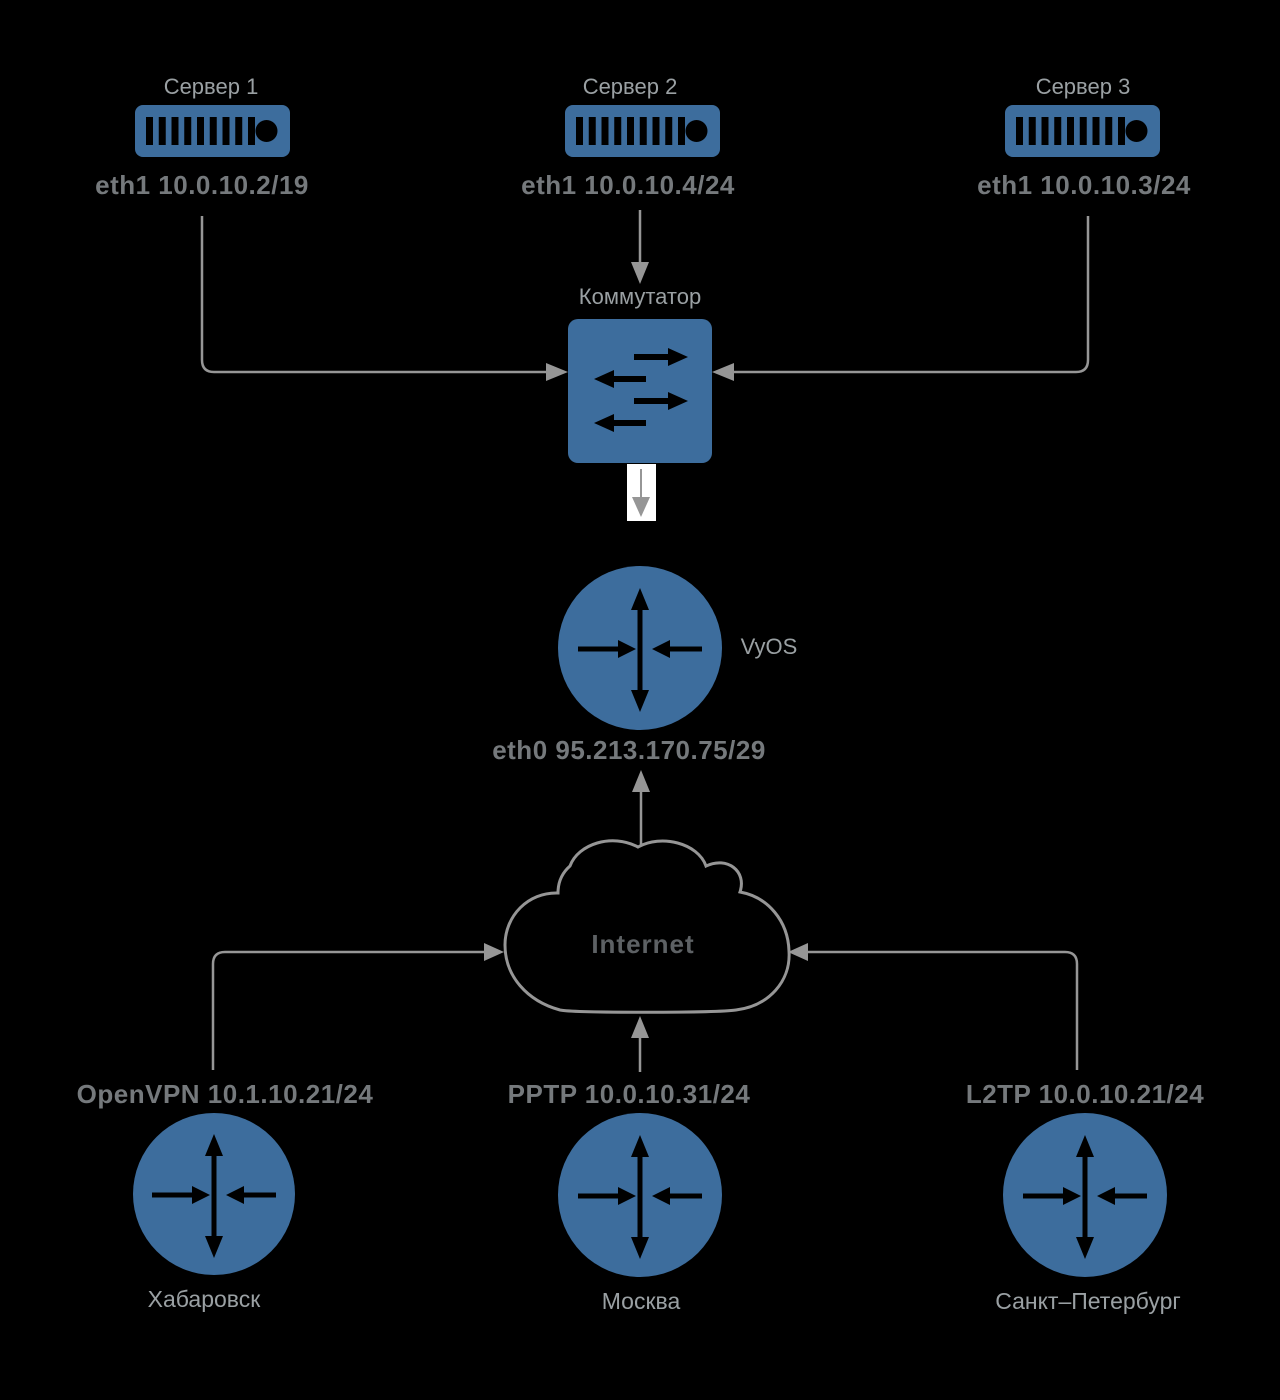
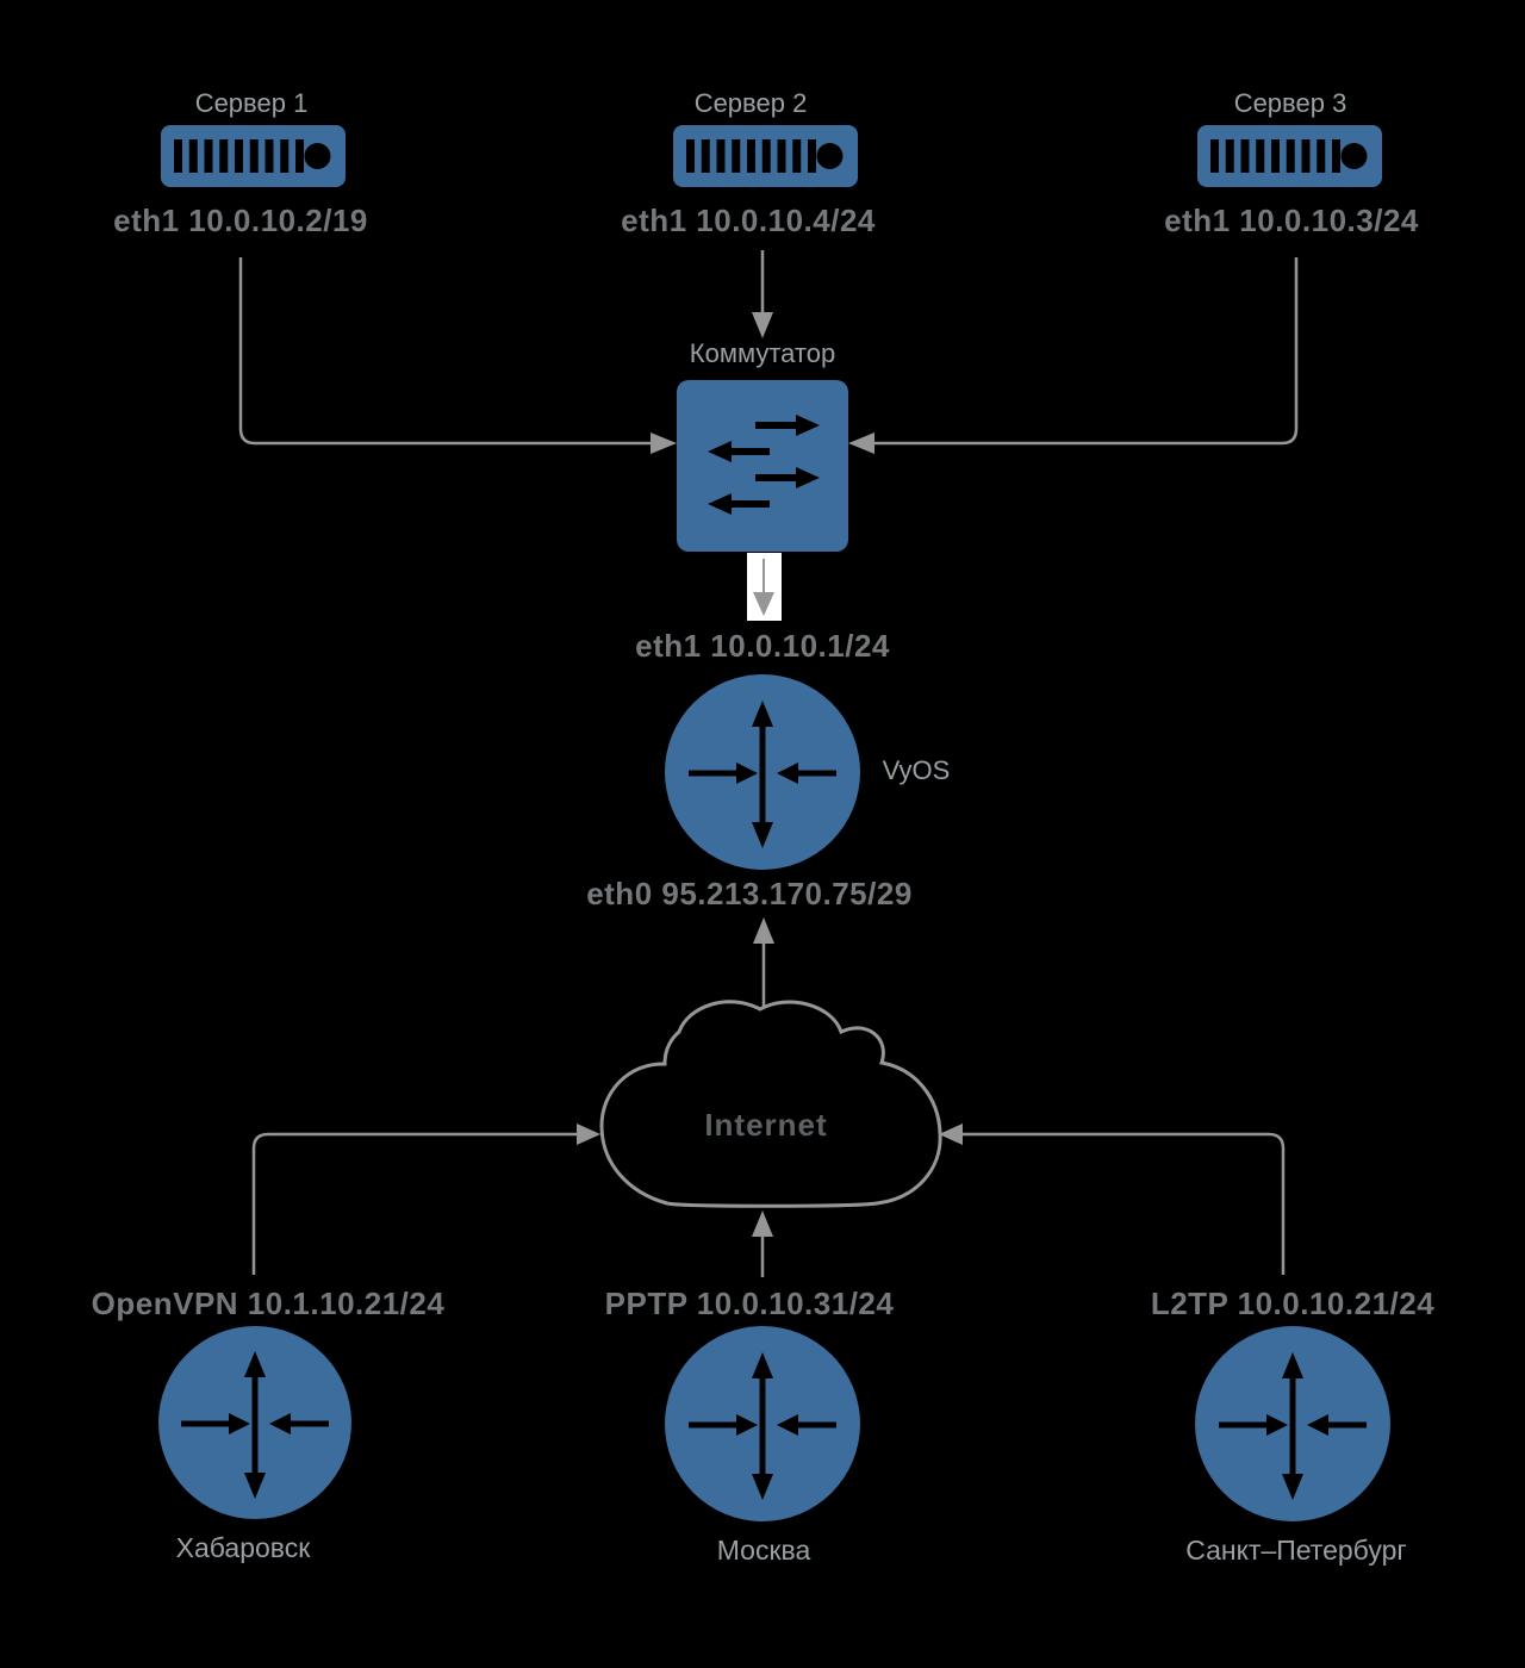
  Сервер 1
  Сервер 2
  Сервер 3
  eth1 10.0.10.2/19
  eth1 10.0.10.4/24
  eth1 10.0.10.3/24
  Коммутатор
+ eth1 10.0.10.1/24
  VyOS
  eth0 95.213.170.75/29
  Internet
  OpenVPN 10.1.10.21/24
  PPTP 10.0.10.31/24
  L2TP 10.0.10.21/24
  Хабаровск
  Москва
  Санкт–Петербург
